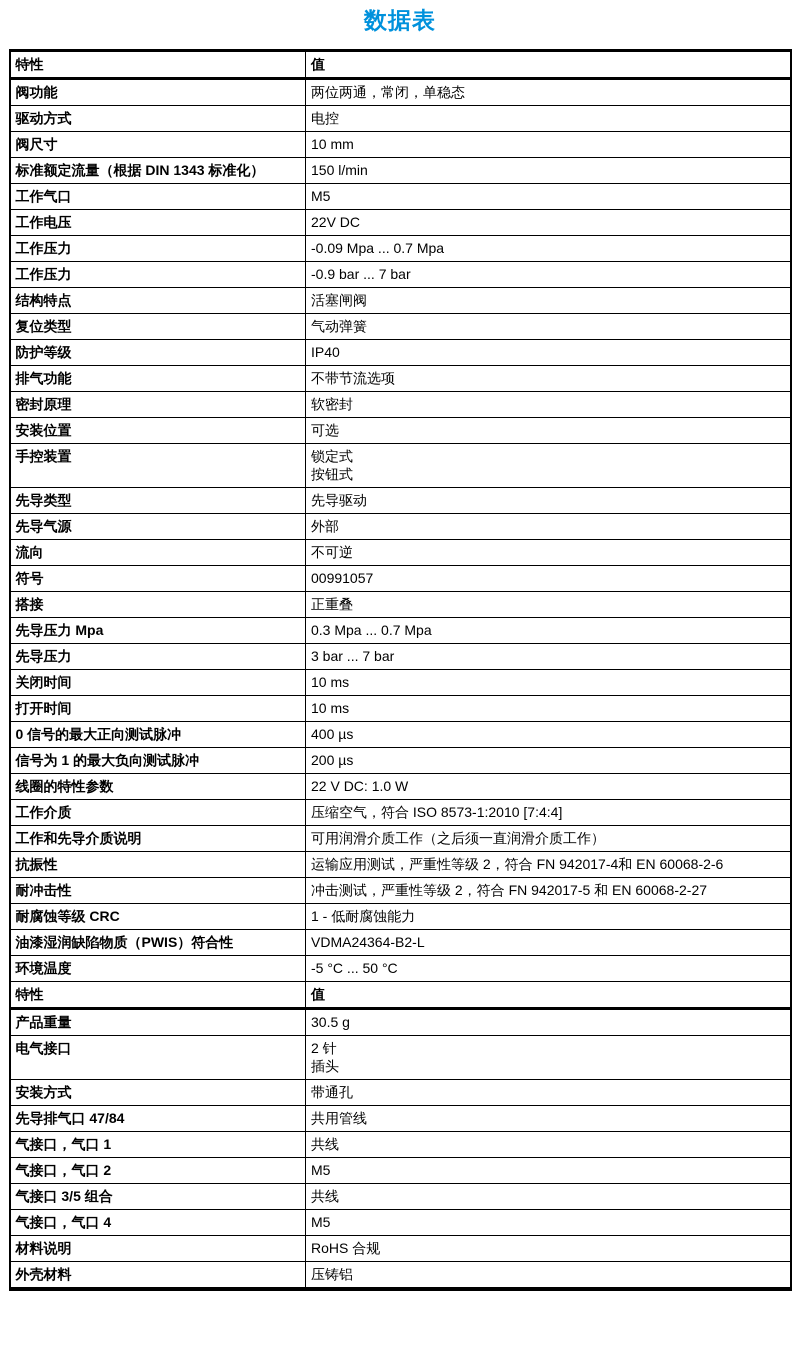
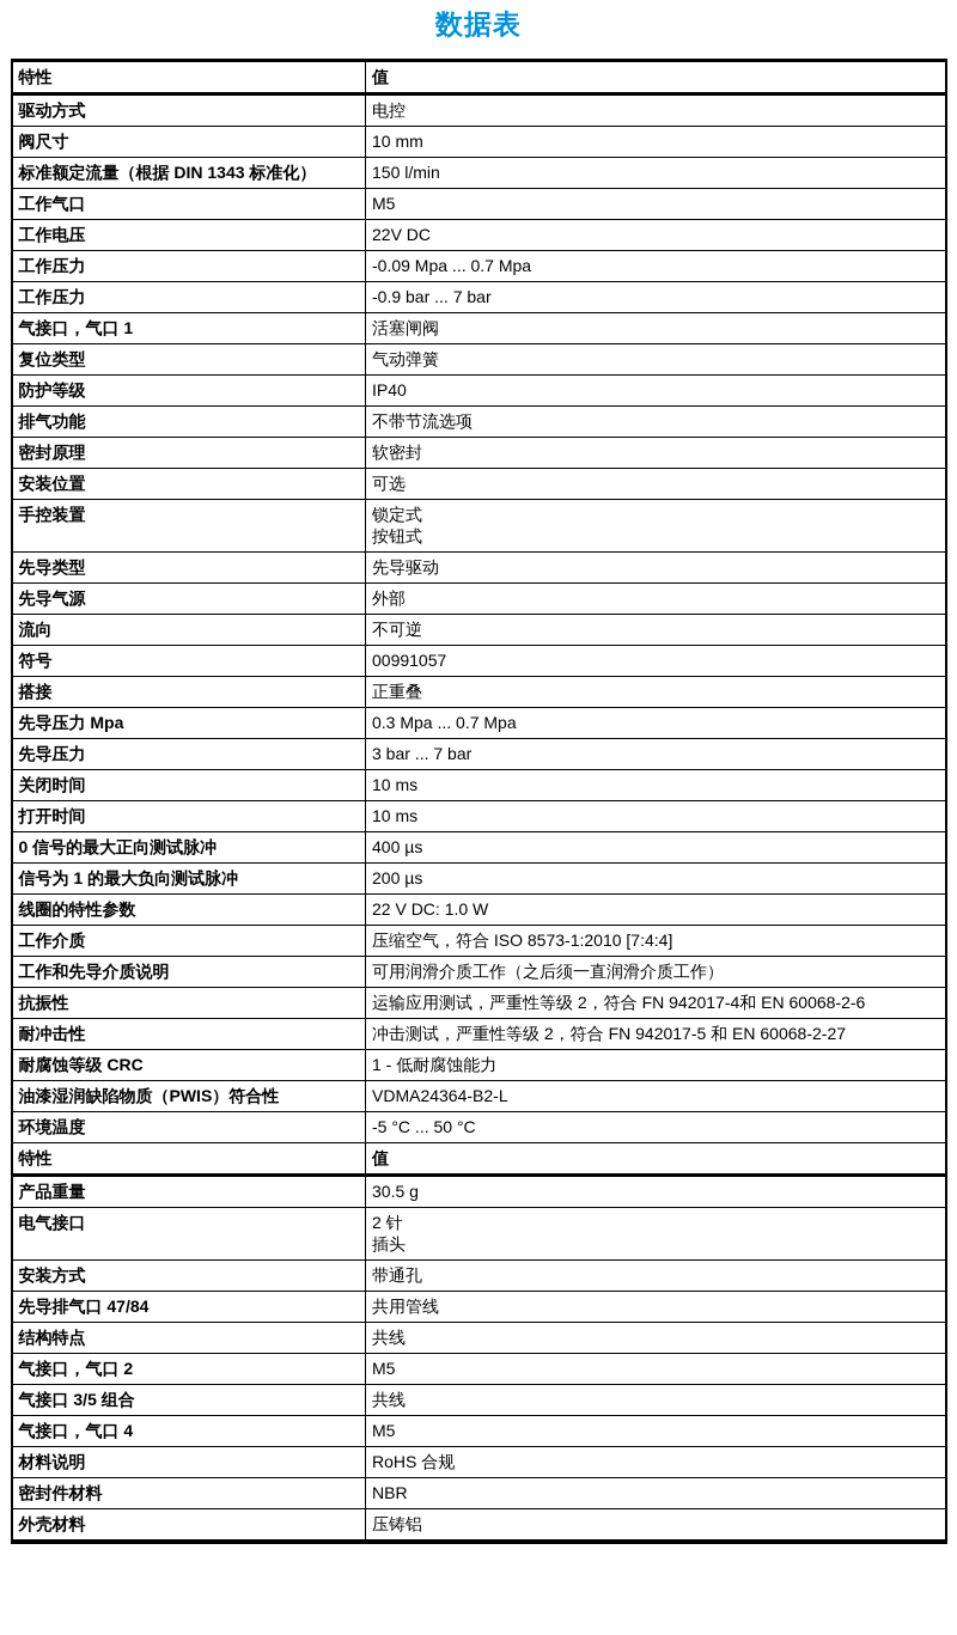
  数据表
  特性	值
- 阀功能	两位两通，常闭，单稳态
  驱动方式	电控
  阀尺寸	10 mm
  标准额定流量（根据 DIN 1343 标准化）	150 l/min
  工作气口	M5
  工作电压	22V DC
  工作压力	-0.09 Mpa ... 0.7 Mpa
  工作压力	-0.9 bar ... 7 bar
- 结构特点	活塞闸阀
+ 气接口，气口 1	活塞闸阀
  复位类型	气动弹簧
  防护等级	IP40
  排气功能	不带节流选项
  密封原理	软密封
  安装位置	可选
  手控装置	锁定式按钮式
  先导类型	先导驱动
  先导气源	外部
  流向	不可逆
  符号	00991057
  搭接	正重叠
  先导压力 Mpa	0.3 Mpa ... 0.7 Mpa
  先导压力	3 bar ... 7 bar
  关闭时间	10 ms
  打开时间	10 ms
  0 信号的最大正向测试脉冲	400 µs
  信号为 1 的最大负向测试脉冲	200 µs
  线圈的特性参数	22 V DC: 1.0 W
  工作介质	压缩空气，符合 ISO 8573-1:2010 [7:4:4]
  工作和先导介质说明	可用润滑介质工作（之后须一直润滑介质工作）
  抗振性	运输应用测试，严重性等级 2，符合 FN 942017-4和 EN 60068-2-6
  耐冲击性	冲击测试，严重性等级 2，符合 FN 942017-5 和 EN 60068-2-27
  耐腐蚀等级 CRC	1 - 低耐腐蚀能力
  油漆湿润缺陷物质（PWIS）符合性	VDMA24364-B2-L
  环境温度	-5 °C ... 50 °C
  特性	值
  产品重量	30.5 g
  电气接口	2 针插头
  安装方式	带通孔
  先导排气口 47/84	共用管线
- 气接口，气口 1	共线
+ 结构特点	共线
  气接口，气口 2	M5
  气接口 3/5 组合	共线
  气接口，气口 4	M5
  材料说明	RoHS 合规
+ 密封件材料	NBR
  外壳材料	压铸铝
